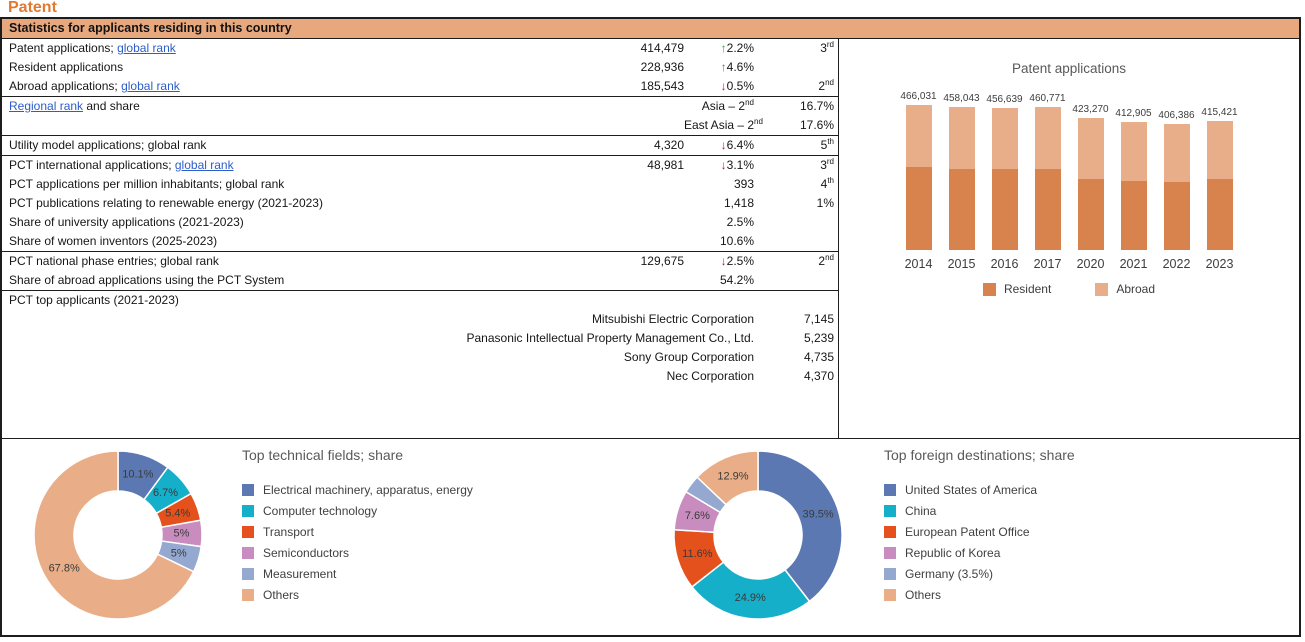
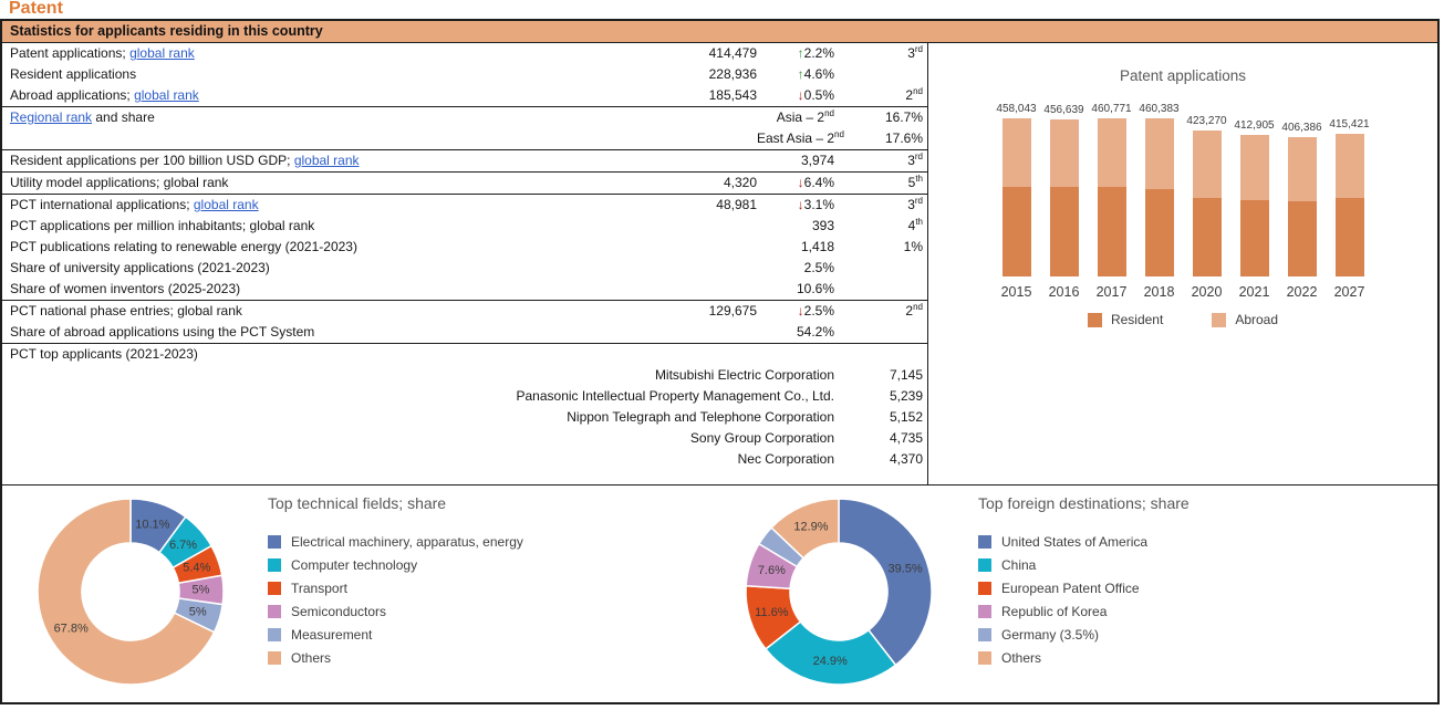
  Patent
  Statistics for applicants residing in this country
  Patent applications; global rank	414,479	↑2.2%	3rd
  Resident applications	228,936	↑4.6%
  Abroad applications; global rank	185,543	↓0.5%	2nd
  Regional rank and share		Asia – 2nd	16.7%
  		East Asia – 2nd	17.6%
+ Resident applications per 100 billion USD GDP; global rank		3,974	3rd
  Utility model applications; global rank	4,320	↓6.4%	5th
  PCT international applications; global rank	48,981	↓3.1%	3rd
  PCT applications per million inhabitants; global rank		393	4th
  PCT publications relating to renewable energy (2021-2023)		1,418	1%
  Share of university applications (2021-2023)		2.5%
  Share of women inventors (2025-2023)		10.6%
  PCT national phase entries; global rank	129,675	↓2.5%	2nd
  Share of abroad applications using the PCT System		54.2%
  PCT top applicants (2021-2023)
  Mitsubishi Electric Corporation	7,145
  Panasonic Intellectual Property Management Co., Ltd.	5,239
+ Nippon Telegraph and Telephone Corporation	5,152
  Sony Group Corporation	4,735
  Nec Corporation	4,370
  Patent applications
- 466,031
- 2014
  458,043
  2015
  456,639
  2016
  460,771
  2017
+ 460,383
+ 2018
  423,270
  2020
  412,905
  2021
  406,386
  2022
  415,421
- 2023
+ 2027
  Resident
  Abroad
  10.1%
  6.7%
  5.4%
  5%
  5%
  67.8%
  Top technical fields; share
  Electrical machinery, apparatus, energy
  Computer technology
  Transport
  Semiconductors
  Measurement
  Others
  39.5%
  24.9%
  11.6%
  7.6%
  12.9%
  Top foreign destinations; share
  United States of America
  China
  European Patent Office
  Republic of Korea
  Germany (3.5%)
  Others
